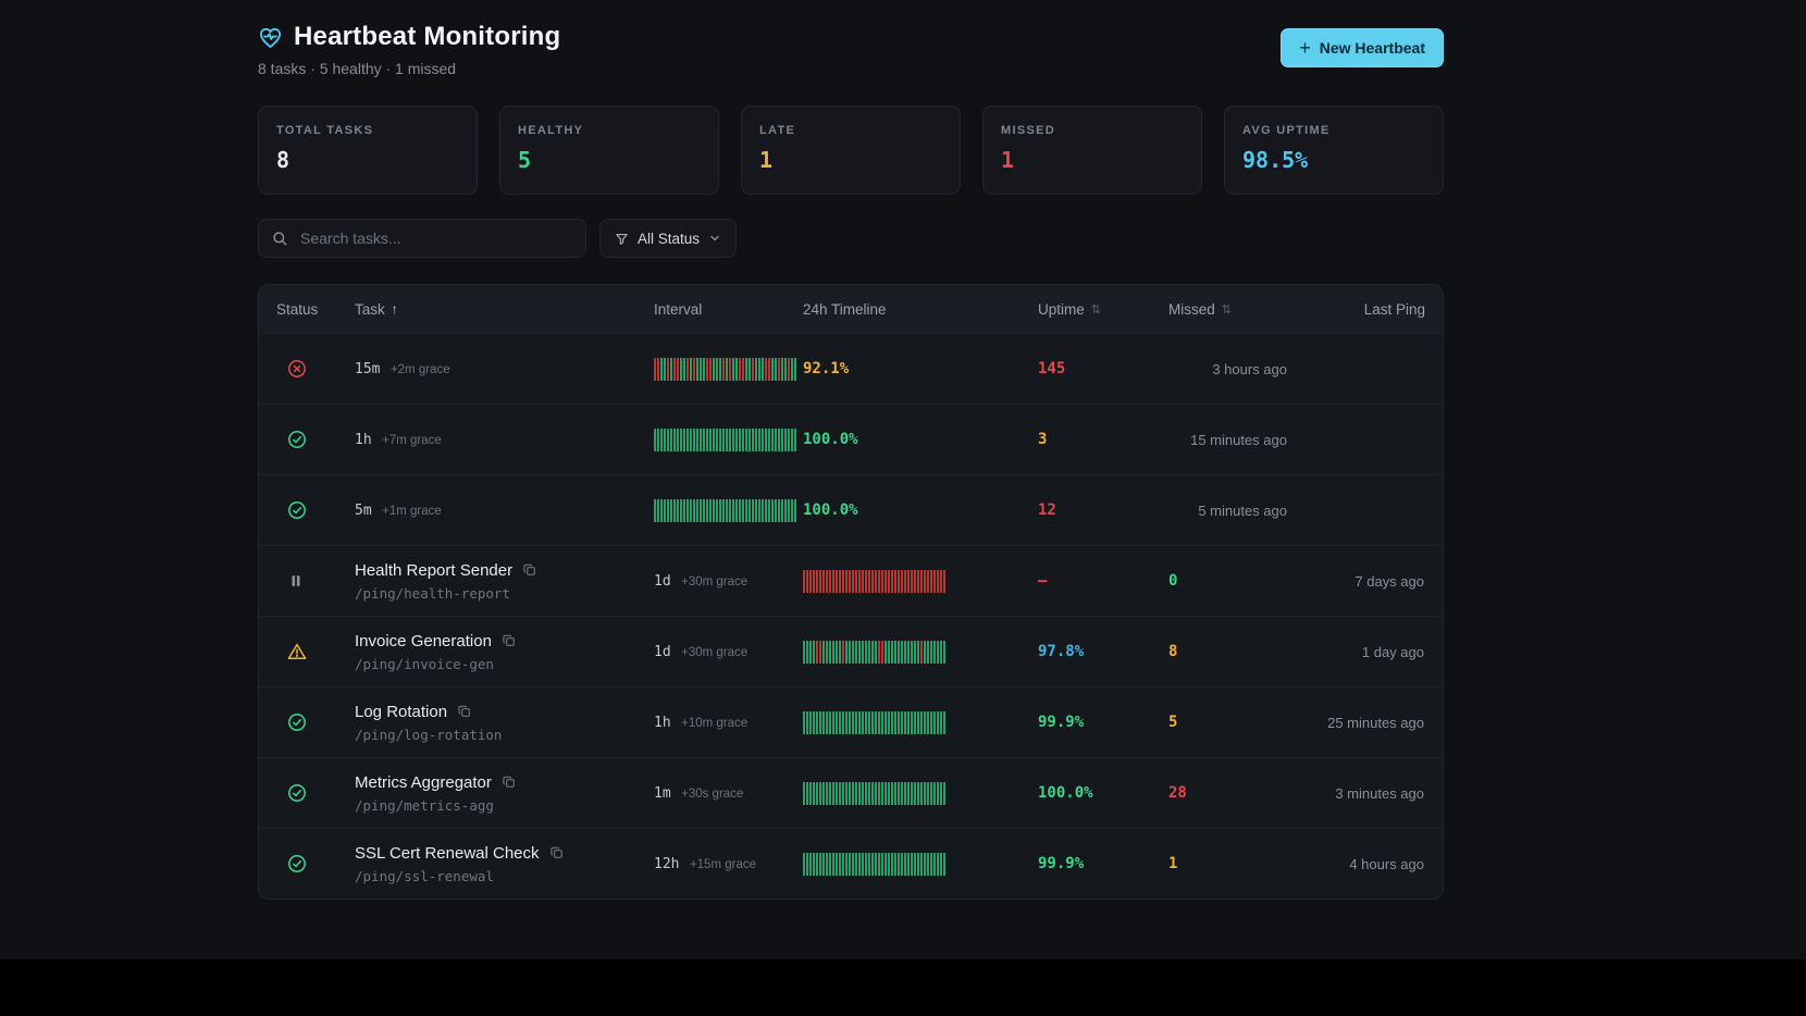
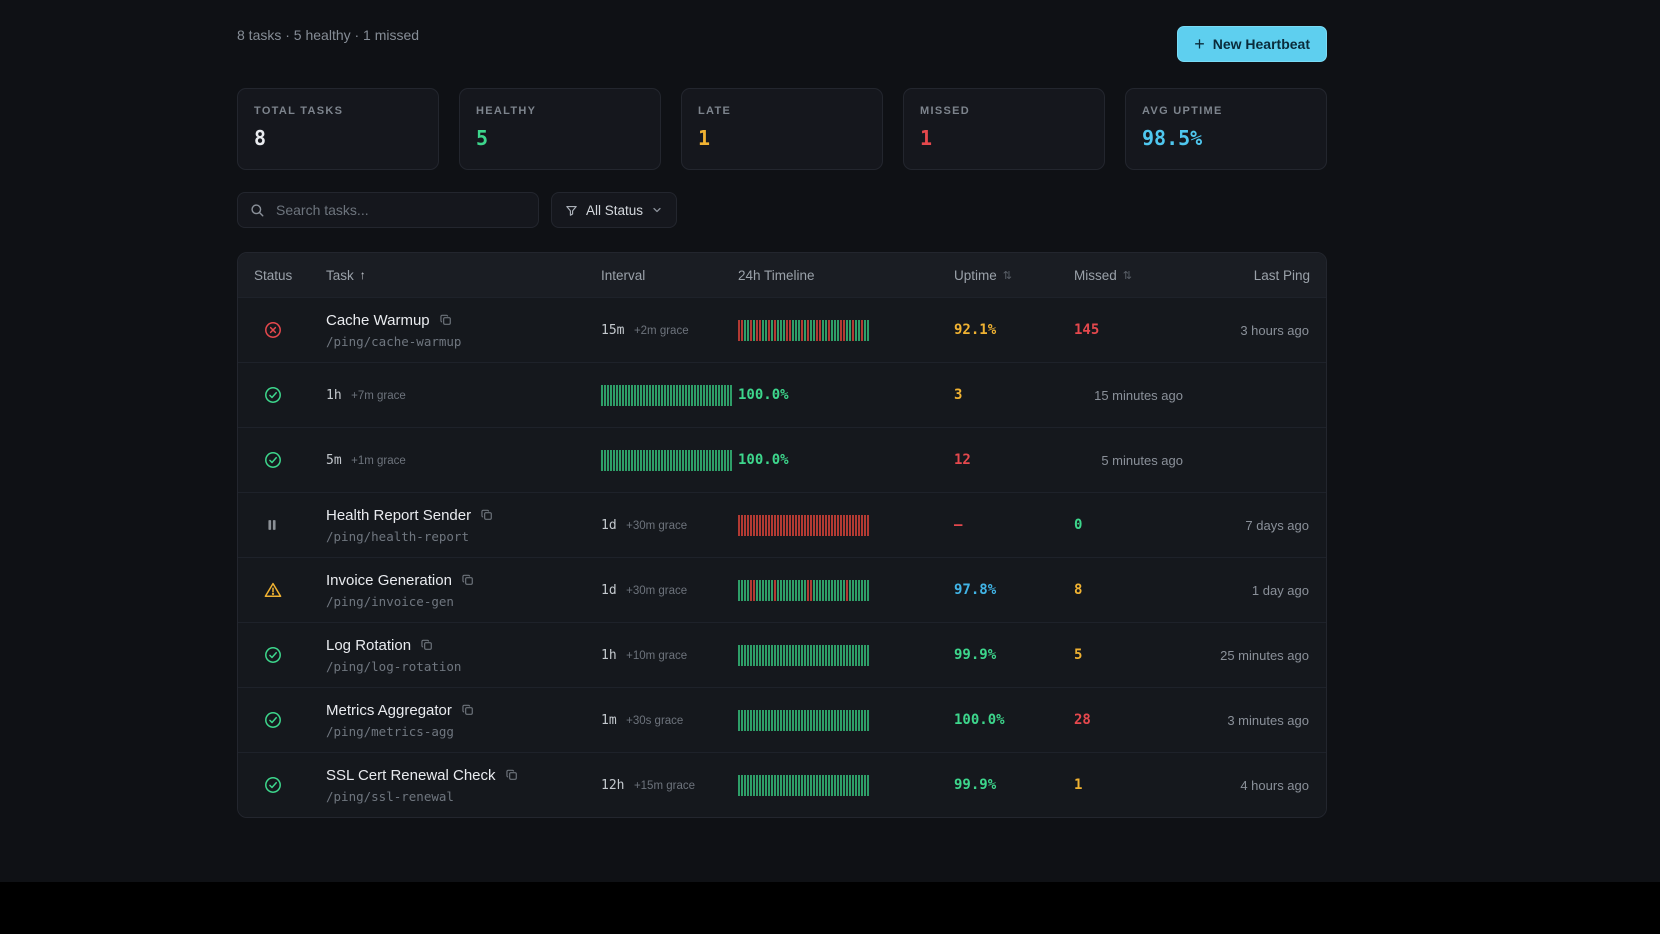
- Heartbeat Monitoring
  8 tasks · 5 healthy · 1 missed
  +
  New Heartbeat
  TOTAL TASKS
  8
  HEALTHY
  5
  LATE
  1
  MISSED
  1
  AVG UPTIME
  98.5%
  Search tasks...
  All Status
  Status
  Task
  ↑
  Interval
  24h Timeline
  Uptime
  ⇅
  Missed
  ⇅
  Last Ping
+ Cache Warmup
+ /ping/cache-warmup
  15m +2m grace
  92.1%
  145
  3 hours ago
  1h +7m grace
  100.0%
  3
  15 minutes ago
  5m +1m grace
  100.0%
  12
  5 minutes ago
  Health Report Sender
  /ping/health-report
  1d +30m grace
  —
  0
  7 days ago
  Invoice Generation
  /ping/invoice-gen
  1d +30m grace
  97.8%
  8
  1 day ago
  Log Rotation
  /ping/log-rotation
  1h +10m grace
  99.9%
  5
  25 minutes ago
  Metrics Aggregator
  /ping/metrics-agg
  1m +30s grace
  100.0%
  28
  3 minutes ago
  SSL Cert Renewal Check
  /ping/ssl-renewal
  12h +15m grace
  99.9%
  1
  4 hours ago
